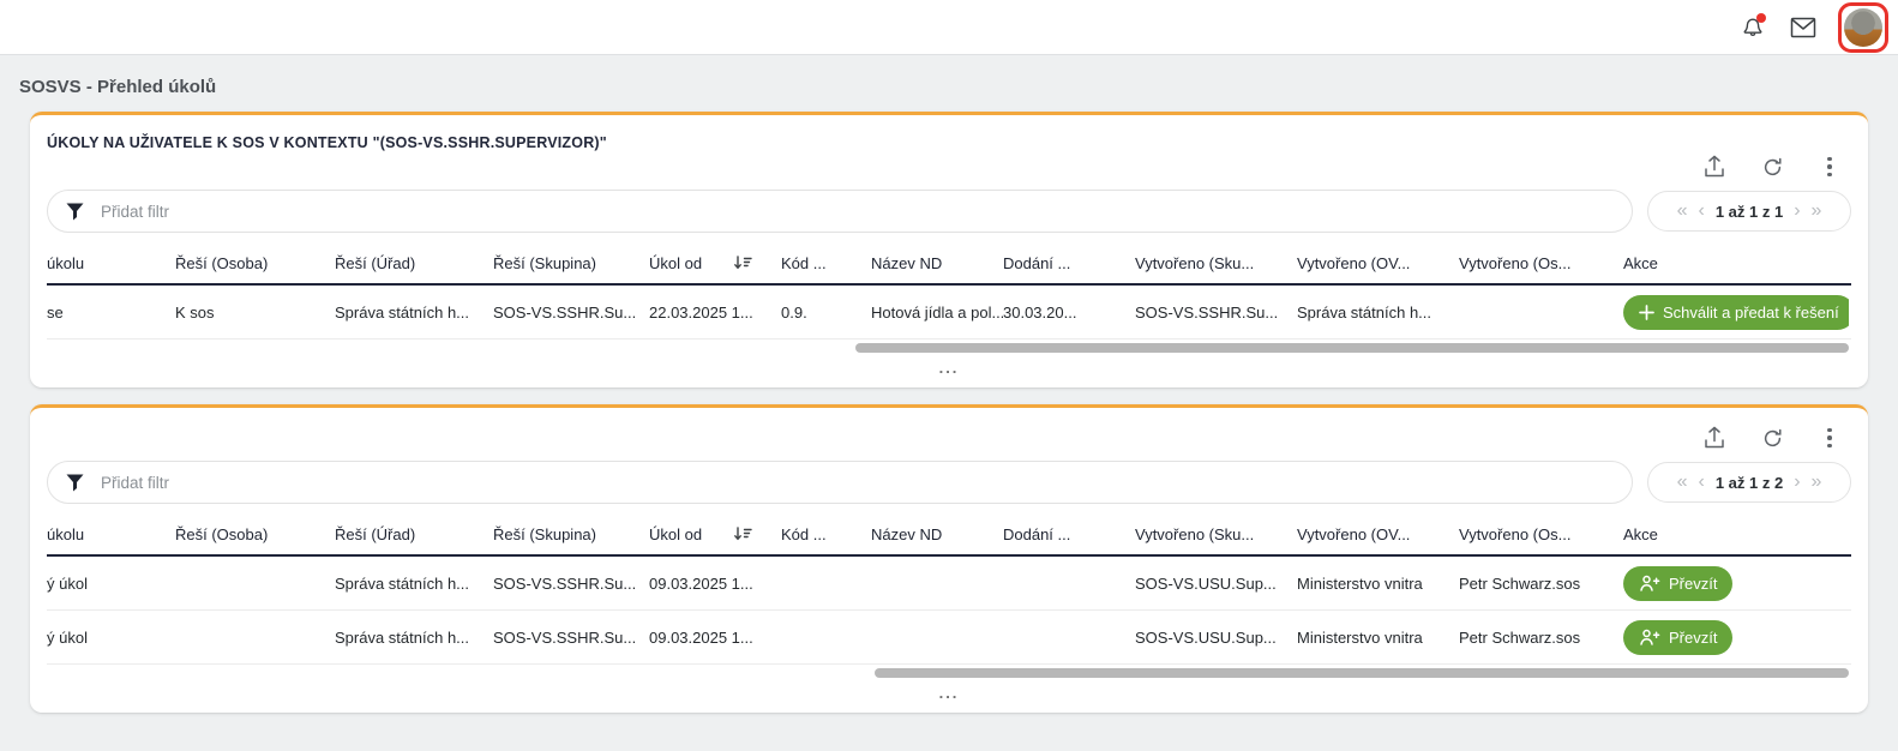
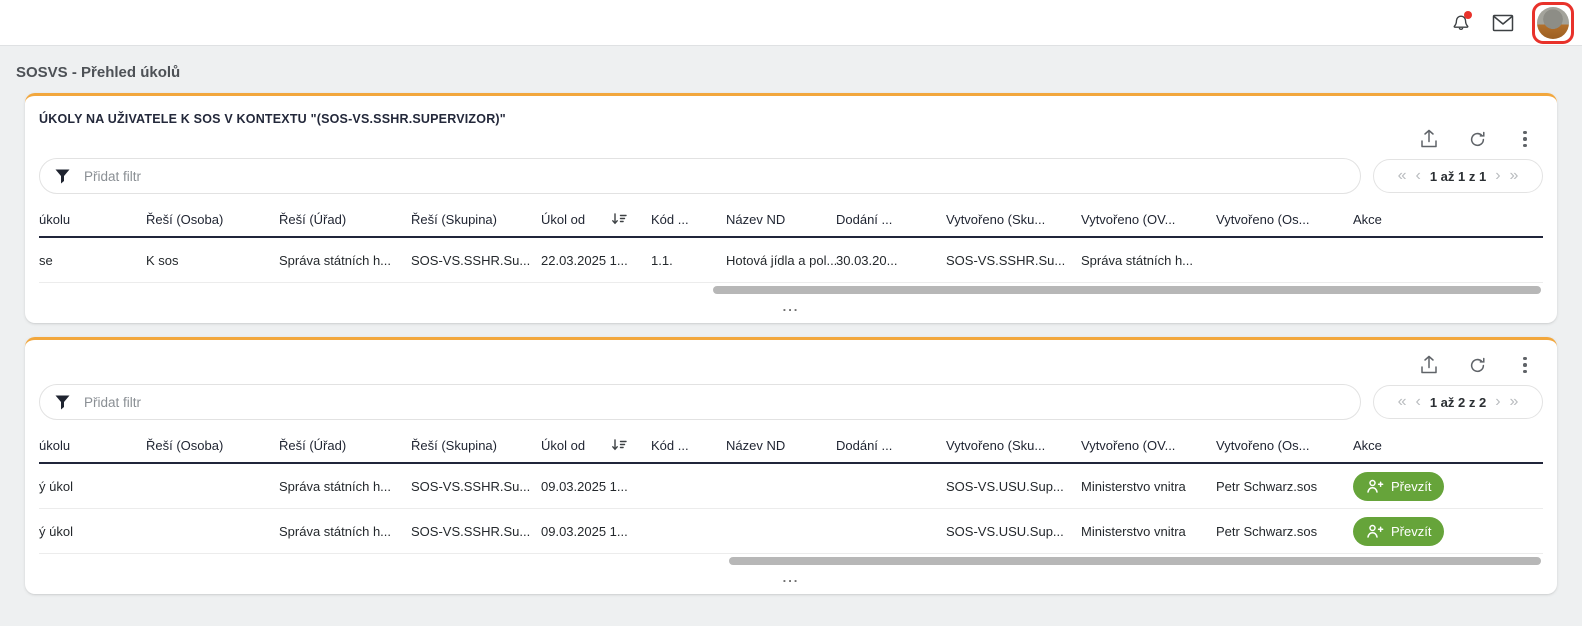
  SOSVS - Přehled úkolů
  ÚKOLY NA UŽIVATELE K SOS V KONTEXTU "(SOS-VS.SSHR.SUPERVIZOR)"
  Přidat filtr
  «
  ‹
  1 až 1 z 1
  ›
  »
  úkolu
  Řeší (Osoba)
  Řeší (Úřad)
  Řeší (Skupina)
  Úkol od
  Kód ...
  Název ND
  Dodání ...
  Vytvořeno (Sku...
  Vytvořeno (OV...
  Vytvořeno (Os...
  Akce
  se
  K sos
  Správa státních h...
  SOS-VS.SSHR.Su...
  22.03.2025 1...
- 0.9.
+ 1.1.
  Hotová jídla a pol...
  30.03.20...
  SOS-VS.SSHR.Su...
  Správa státních h...
- Schválit a předat k řešení
  ...
  Přidat filtr
  «
  ‹
- 1 až 1 z 2
+ 1 až 2 z 2
  ›
  »
  úkolu
  Řeší (Osoba)
  Řeší (Úřad)
  Řeší (Skupina)
  Úkol od
  Kód ...
  Název ND
  Dodání ...
  Vytvořeno (Sku...
  Vytvořeno (OV...
  Vytvořeno (Os...
  Akce
  ý úkol
  Správa státních h...
  SOS-VS.SSHR.Su...
  09.03.2025 1...
  SOS-VS.USU.Sup...
  Ministerstvo vnitra
  Petr Schwarz.sos
  Převzít
  ý úkol
  Správa státních h...
  SOS-VS.SSHR.Su...
  09.03.2025 1...
  SOS-VS.USU.Sup...
  Ministerstvo vnitra
  Petr Schwarz.sos
  Převzít
  ...
